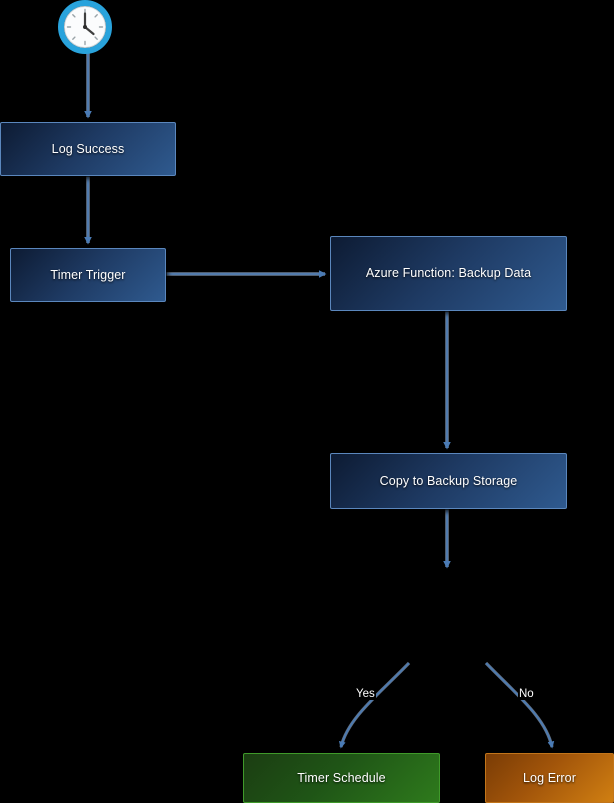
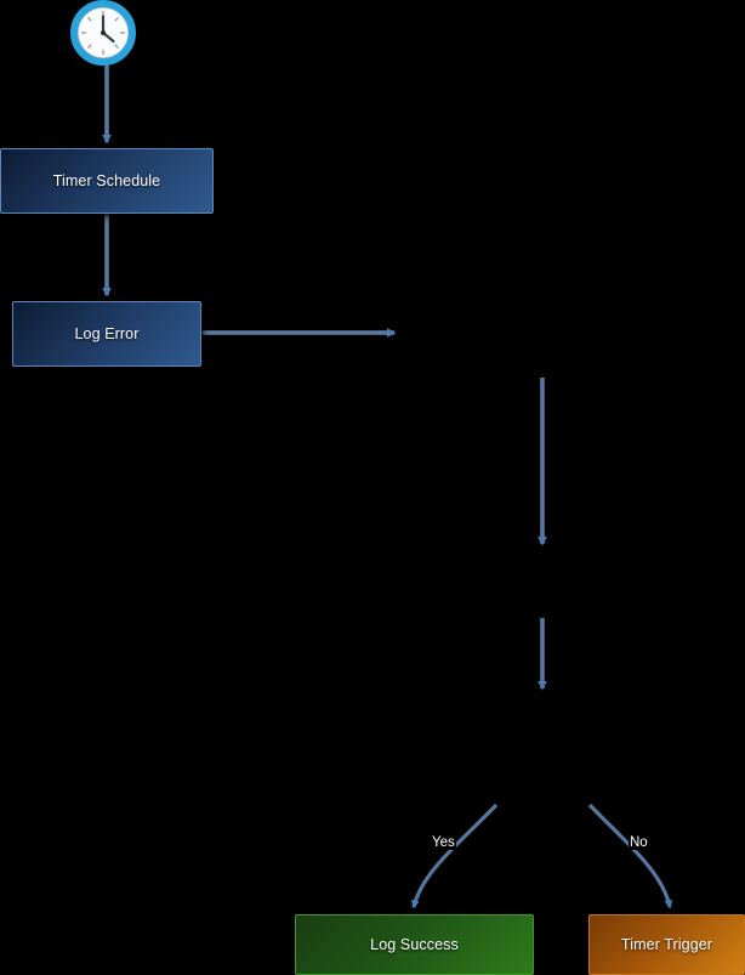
- Log Success
+ Timer Schedule
- Timer Trigger
+ Log Error
- Azure Function: Backup Data
- Copy to Backup Storage
- Timer Schedule
+ Log Success
- Log Error
+ Timer Trigger
  Yes
  No
